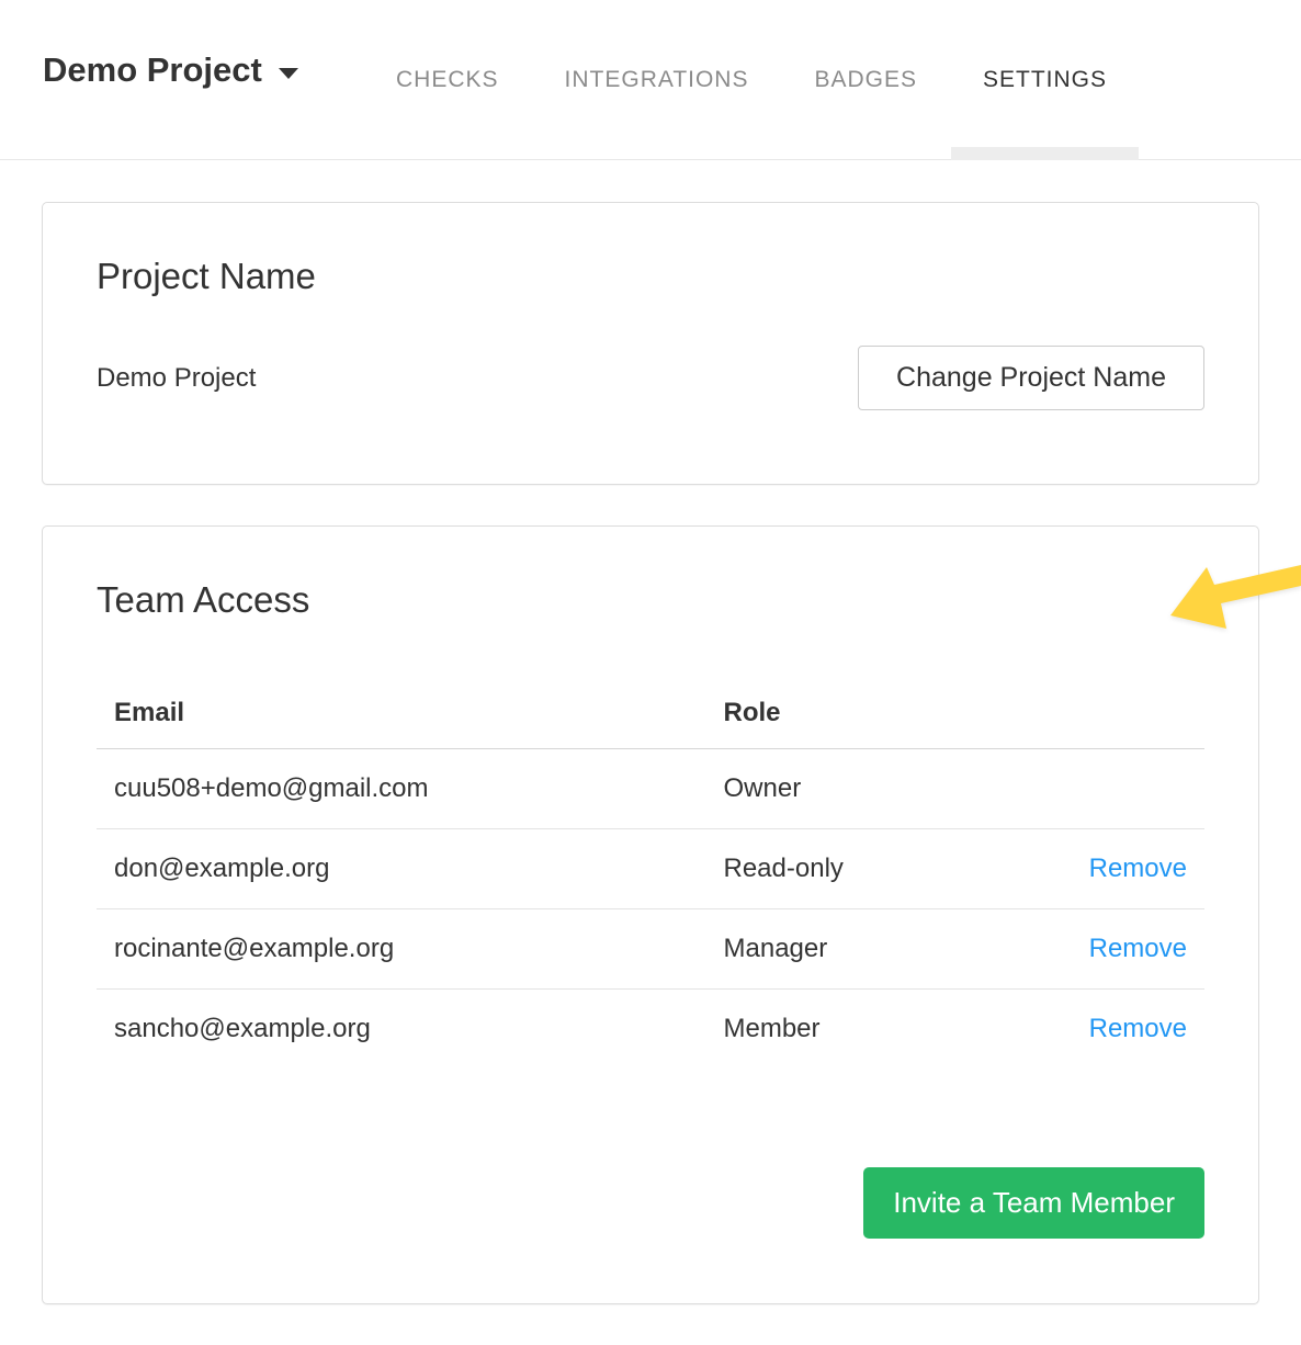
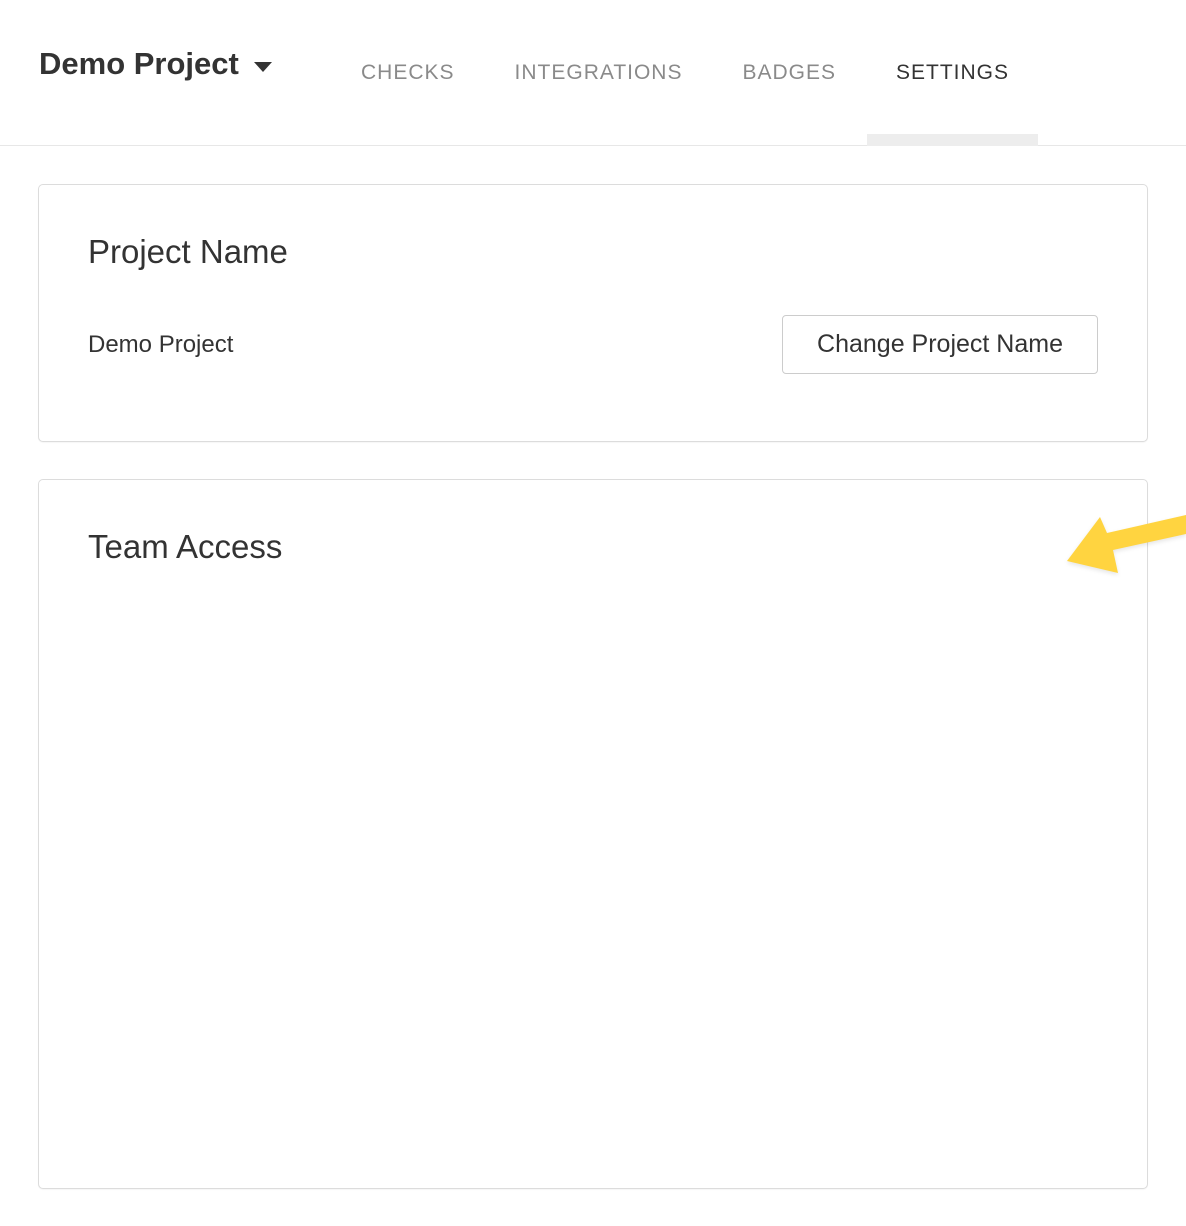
  Demo Project
  CHECKS
  INTEGRATIONS
  BADGES
  SETTINGS
  Project Name
  Demo Project
  Change Project Name
  Team Access
- Email	Role
- cuu508+demo@gmail.com	Owner
- don@example.org	Read-only	Remove
- rocinante@example.org	Manager	Remove
- sancho@example.org	Member	Remove
- Invite a Team Member
